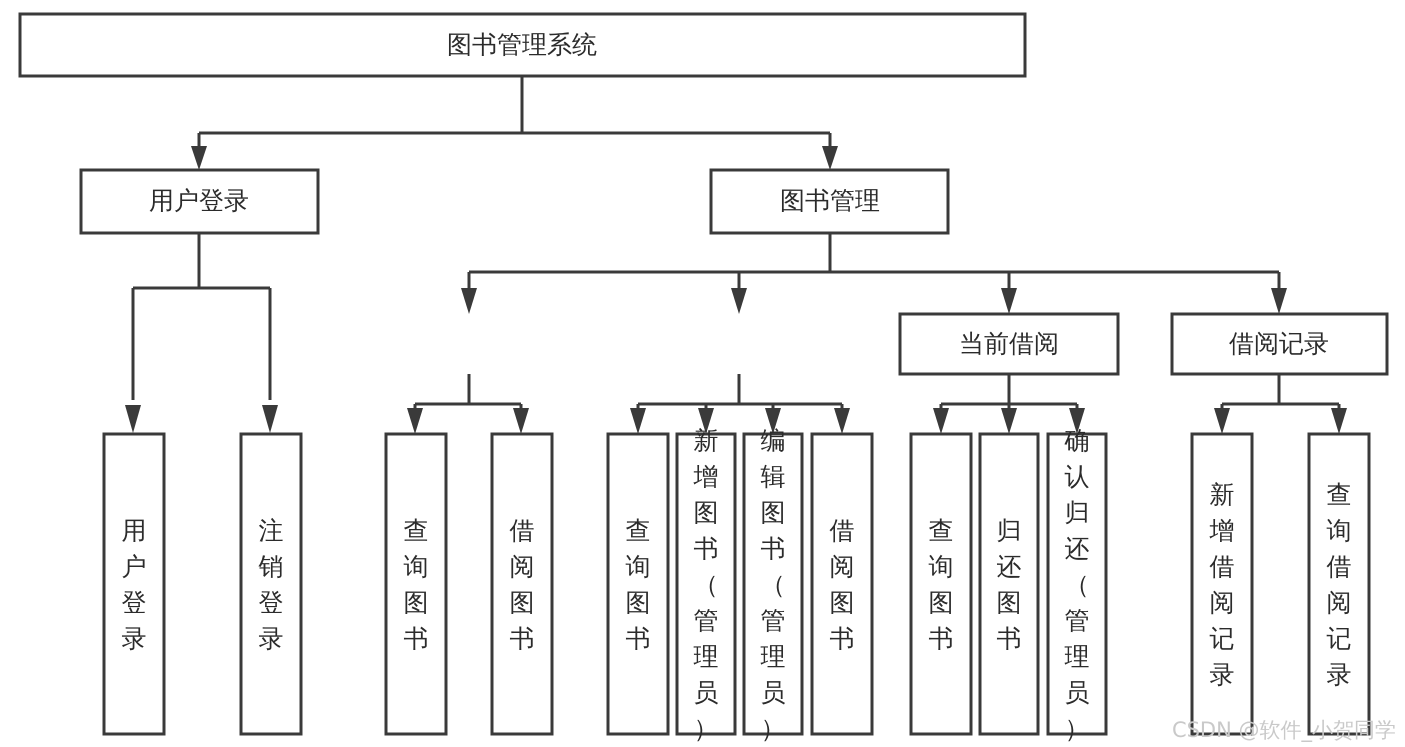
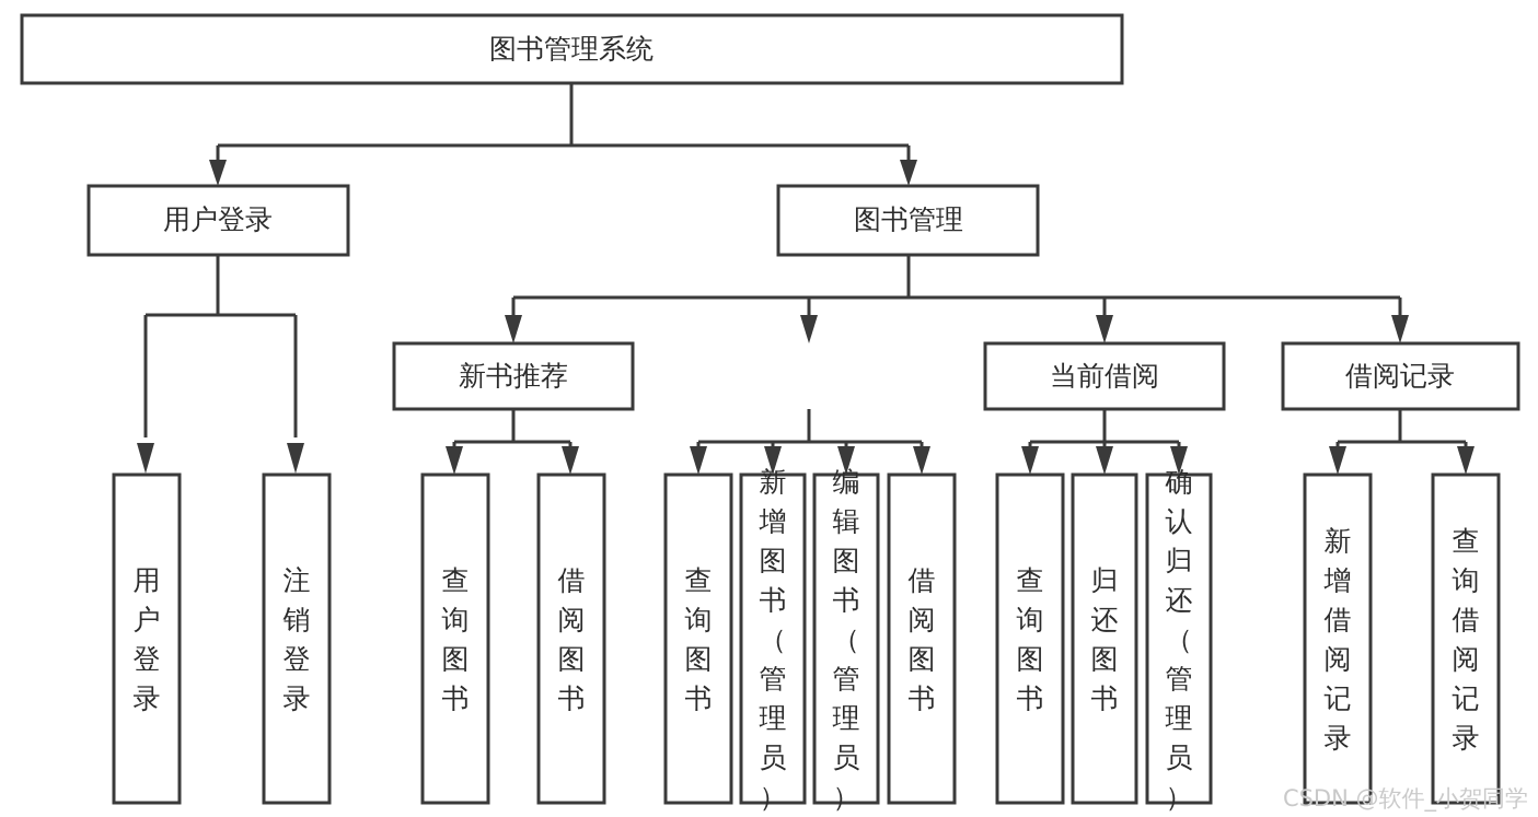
  图书管理系统
  用户登录
  图书管理
+ 新书推荐
  当前借阅
  借阅记录
  用户登录
  注销登录
  查询图书
  借阅图书
  查询图书
  新增图书（管理员）
  编辑图书（管理员）
  借阅图书
  查询图书
  归还图书
  确认归还（管理员）
  新增借阅记录
  查询借阅记录
  CSDN @软件_小贺同学
